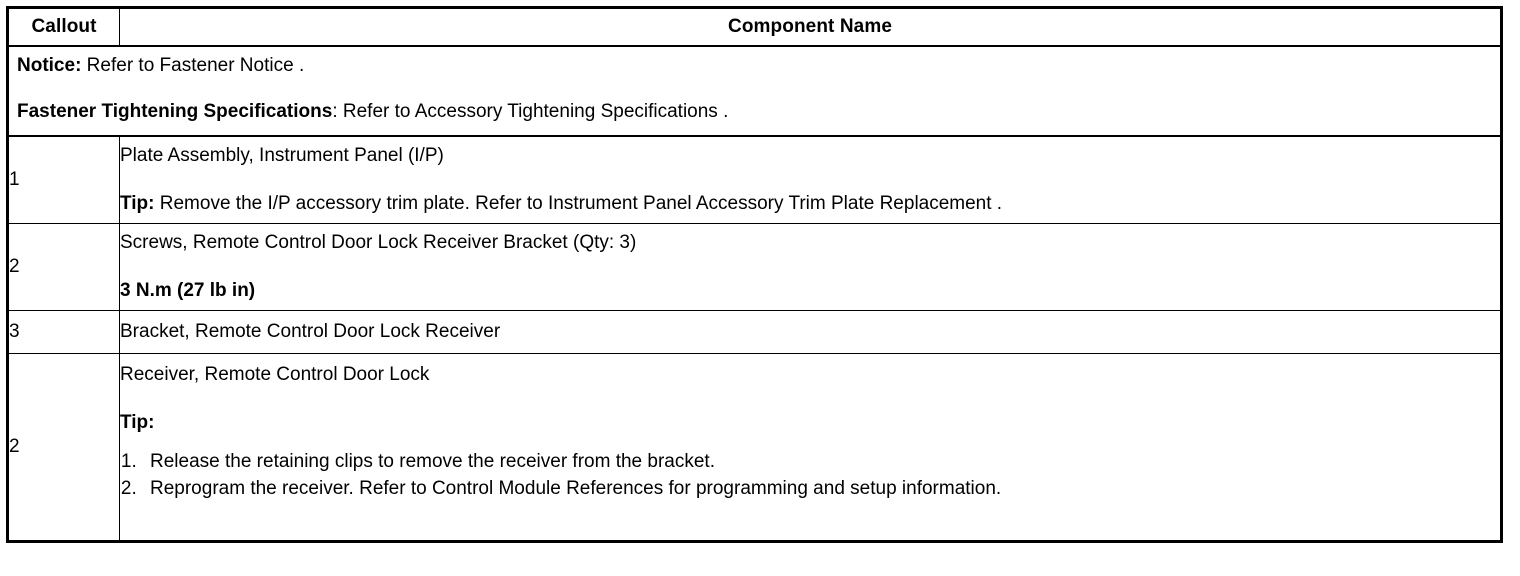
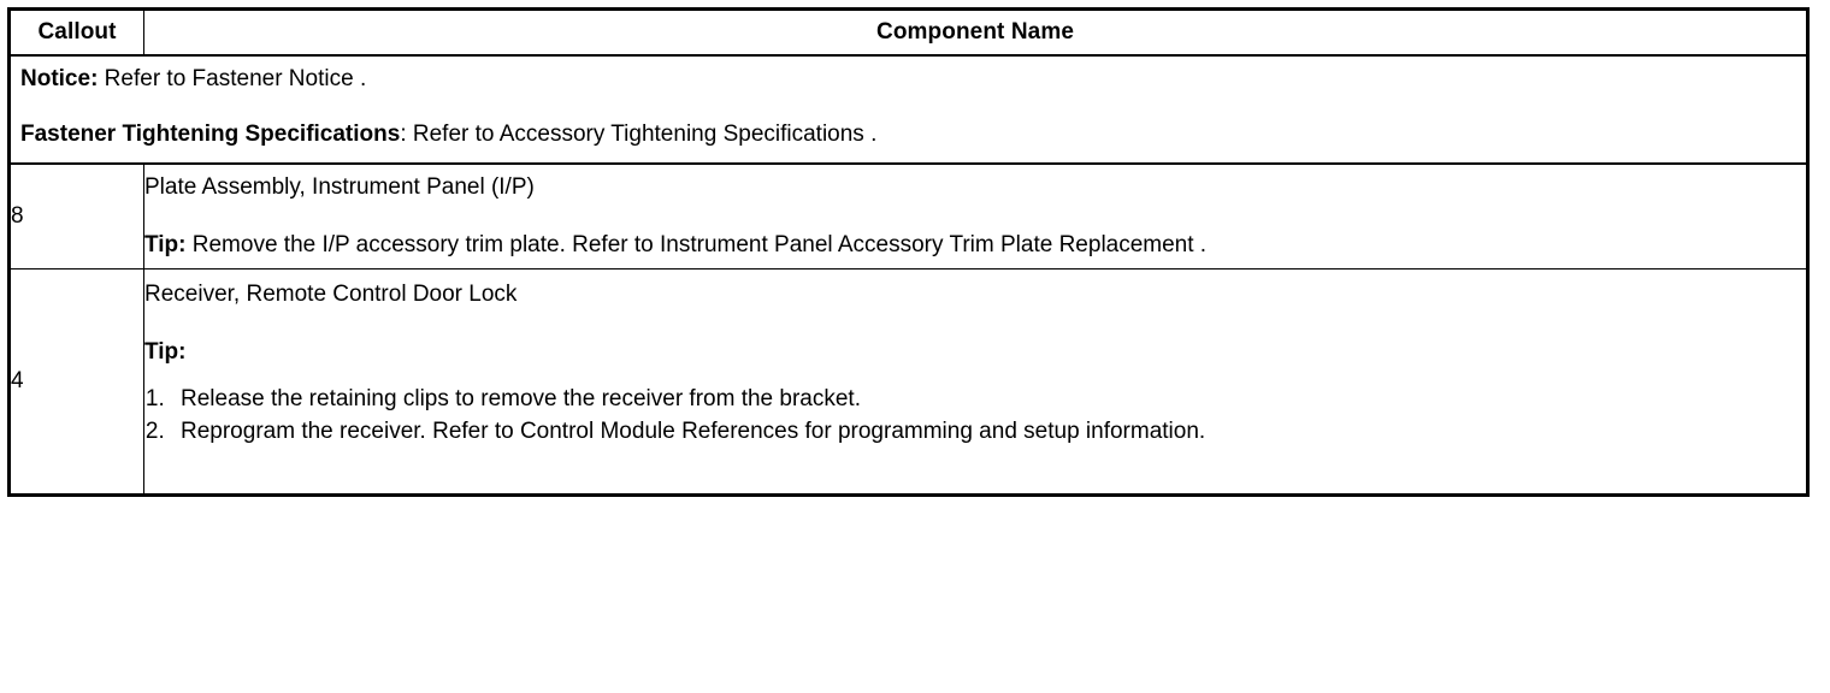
  Callout	Component Name
  Notice: Refer to Fastener Notice . Fastener Tightening Specifications: Refer to Accessory Tightening Specifications .
- 1	Plate Assembly, Instrument Panel (I/P) Tip: Remove the I/P accessory trim plate. Refer to Instrument Panel Accessory Trim Plate Replacement .
+ 8	Plate Assembly, Instrument Panel (I/P) Tip: Remove the I/P accessory trim plate. Refer to Instrument Panel Accessory Trim Plate Replacement .
- 2	Screws, Remote Control Door Lock Receiver Bracket (Qty: 3) 3 N.m (27 lb in)
- 3	Bracket, Remote Control Door Lock Receiver
- 2	Receiver, Remote Control Door Lock Tip: Release the retaining clips to remove the receiver from the bracket. Reprogram the receiver. Refer to Control Module References for programming and setup information.
+ 4	Receiver, Remote Control Door Lock Tip: Release the retaining clips to remove the receiver from the bracket. Reprogram the receiver. Refer to Control Module References for programming and setup information.
